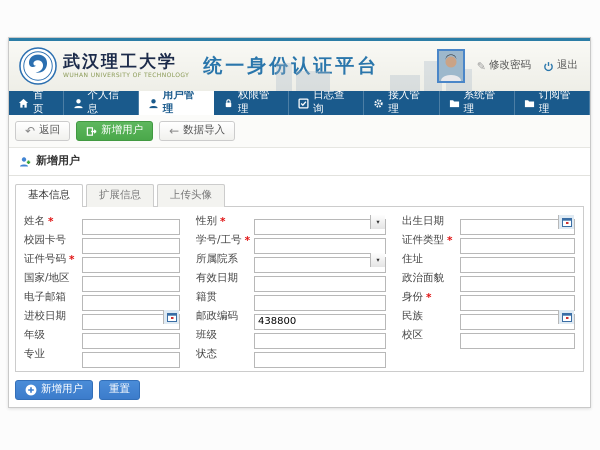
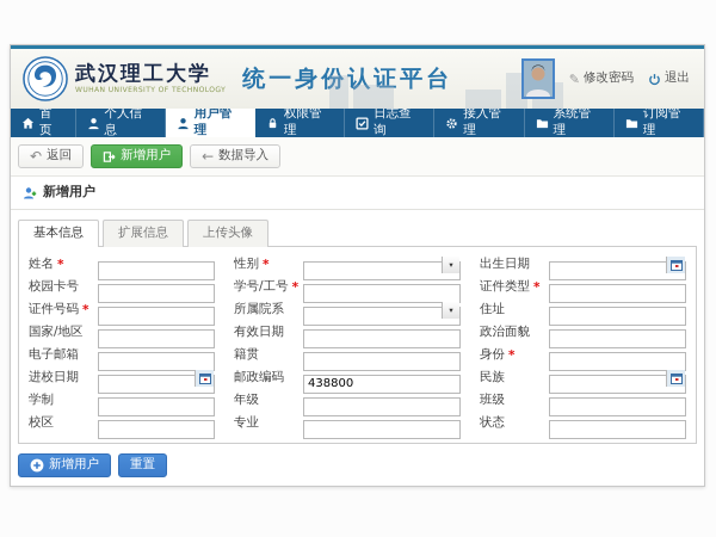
  武汉理工大学
  统一身份认证平台
  ✎
  修改密码
  退出
  首页
  个人信息
  用户管理
  权限管理
  日志查询
  接入管理
  系统管理
  订阅管理
  ↶
  返回
  新增用户
  ←
  数据导入
  新增用户
  基本信息
  扩展信息
  上传头像
  姓名
  *
  性别
  *
  ▾
  出生日期
  校园卡号
  学号/工号
  *
  证件类型
  *
  证件号码
  *
  所属院系
  ▾
  住址
  国家/地区
  有效日期
  政治面貌
  电子邮箱
  籍贯
  身份
  *
  进校日期
  邮政编码
  438800
  民族
+ 学制
  年级
  班级
  校区
  专业
  状态
  新增用户
  重置
